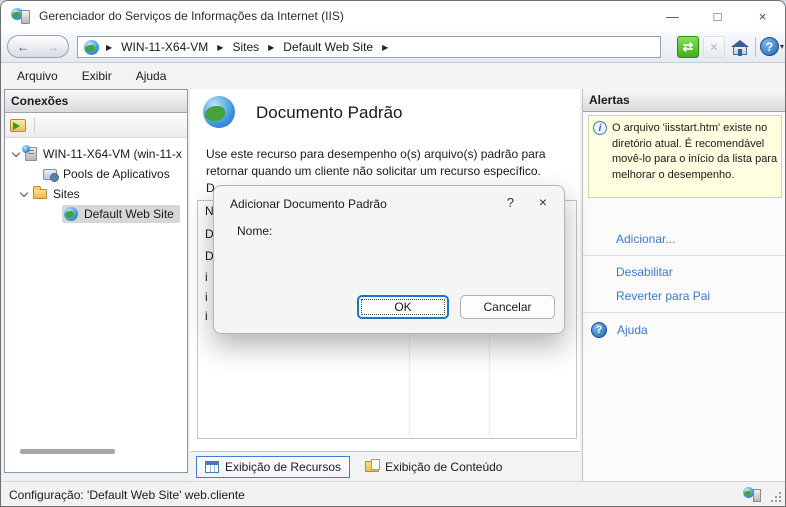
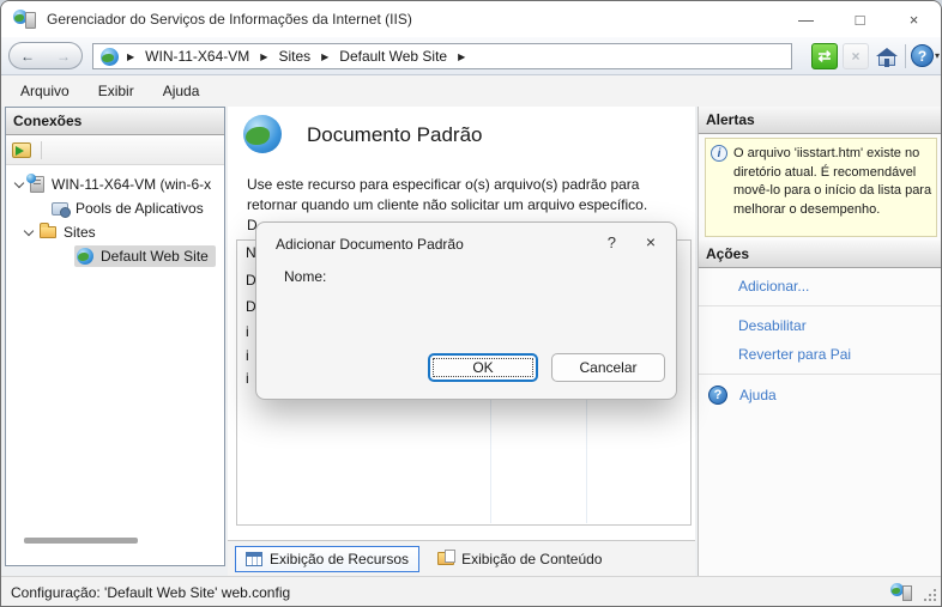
  Gerenciador do Serviços de Informações da Internet (IIS)
  —
  □
  ×
  ←
  →
  ▶
  WIN-11-X64-VM
  ▶
  Sites
  ▶
  Default Web Site
  ▶
  ⇄
  ×
  ?
  ▾
  Arquivo
  Exibir
  Ajuda
  Conexões
- WIN-11-X64-VM (win-11-x
+ WIN-11-X64-VM (win-6-x
  Pools de Aplicativos
  Sites
  Default Web Site
  Documento Padrão
- Use este recurso para desempenho o(s) arquivo(s) padrão para
+ Use este recurso para especificar o(s) arquivo(s) padrão para
- retornar quando um cliente não solicitar um recurso específico.
+ retornar quando um cliente não solicitar um arquivo específico.
  D
  N
  D
  D
  i
  i
  i
  Exibição de Recursos
  Exibição de Conteúdo
  Alertas
  i
  O arquivo 'iisstart.htm' existe no diretório atual. É recomendável movê-lo para o início da lista para melhorar o desempenho.
+ Ações
  Adicionar...
  Desabilitar
  Reverter para Pai
  ?
  Ajuda
- Configuração: 'Default Web Site' web.cliente
+ Configuração: 'Default Web Site' web.config
  Adicionar Documento Padrão
  ?
  ×
  Nome:
  OK
  Cancelar
